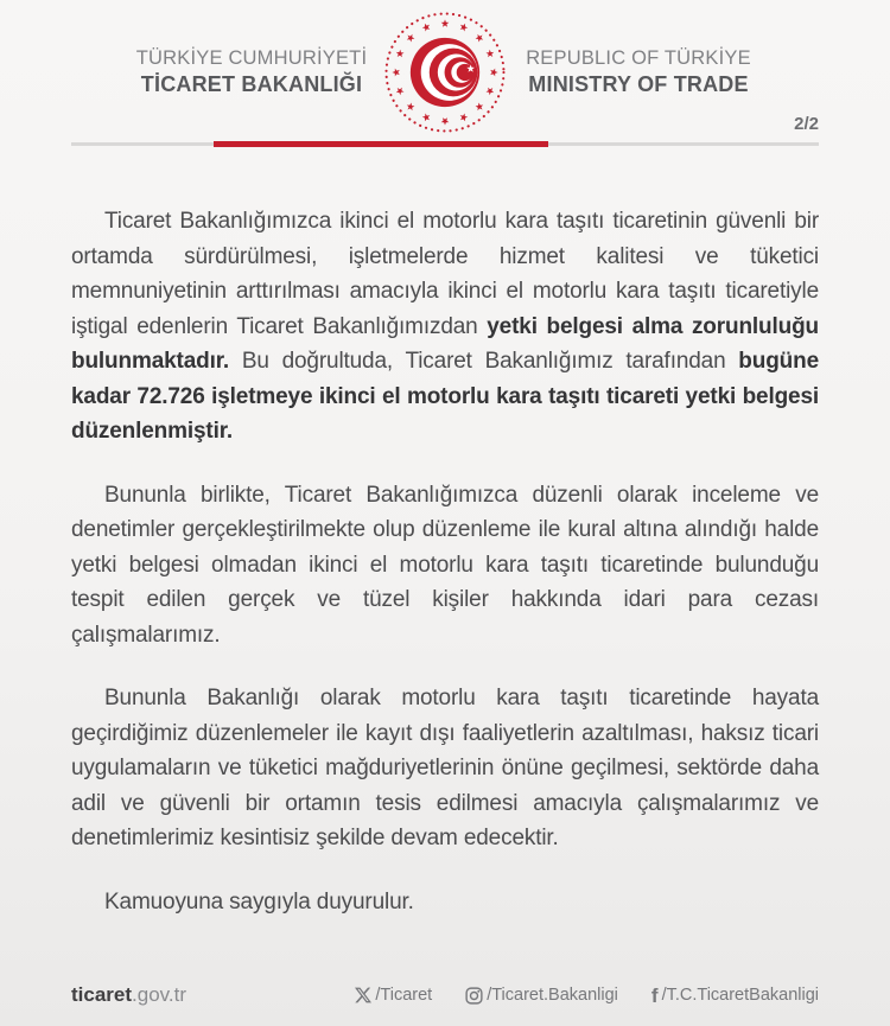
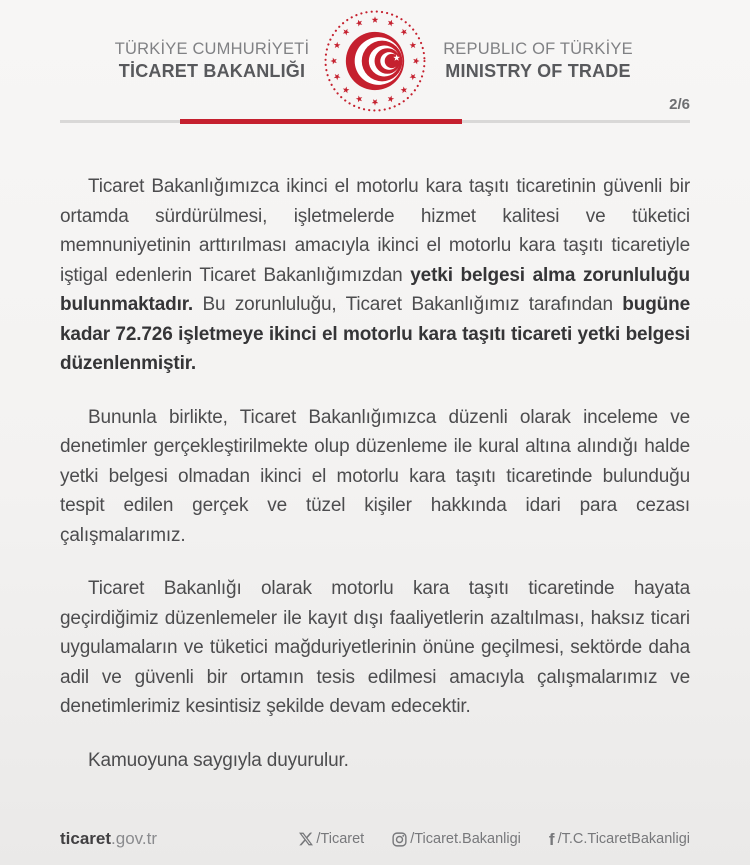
  TÜRKİYE CUMHURİYETİ
  TİCARET BAKANLIĞI
  REPUBLIC OF TÜRKİYE
  MINISTRY OF TRADE
- 2/2
+ 2/6
- Ticaret Bakanlığımızca ikinci el motorlu kara taşıtı ticaretinin güvenli bir ortamda sürdürülmesi, işletmelerde hizmet kalitesi ve tüketici memnuniyetinin arttırılması amacıyla ikinci el motorlu kara taşıtı ticaretiyle iştigal edenlerin Ticaret Bakanlığımızdan yetki belgesi alma zorunluluğu bulunmaktadır. Bu doğrultuda, Ticaret Bakanlığımız tarafından bugüne kadar 72.726 işletmeye ikinci el motorlu kara taşıtı ticareti yetki belgesi düzenlenmiştir.
+ Ticaret Bakanlığımızca ikinci el motorlu kara taşıtı ticaretinin güvenli bir ortamda sürdürülmesi, işletmelerde hizmet kalitesi ve tüketici memnuniyetinin arttırılması amacıyla ikinci el motorlu kara taşıtı ticaretiyle iştigal edenlerin Ticaret Bakanlığımızdan yetki belgesi alma zorunluluğu bulunmaktadır. Bu zorunluluğu, Ticaret Bakanlığımız tarafından bugüne kadar 72.726 işletmeye ikinci el motorlu kara taşıtı ticareti yetki belgesi düzenlenmiştir.
  Bununla birlikte, Ticaret Bakanlığımızca düzenli olarak inceleme ve denetimler gerçekleştirilmekte olup düzenleme ile kural altına alındığı halde yetki belgesi olmadan ikinci el motorlu kara taşıtı ticaretinde bulunduğu tespit edilen gerçek ve tüzel kişiler hakkında idari para cezası çalışmalarımız.
- Bununla Bakanlığı olarak motorlu kara taşıtı ticaretinde hayata geçirdiğimiz düzenlemeler ile kayıt dışı faaliyetlerin azaltılması, haksız ticari uygulamaların ve tüketici mağduriyetlerinin önüne geçilmesi, sektörde daha adil ve güvenli bir ortamın tesis edilmesi amacıyla çalışmalarımız ve denetimlerimiz kesintisiz şekilde devam edecektir.
+ Ticaret Bakanlığı olarak motorlu kara taşıtı ticaretinde hayata geçirdiğimiz düzenlemeler ile kayıt dışı faaliyetlerin azaltılması, haksız ticari uygulamaların ve tüketici mağduriyetlerinin önüne geçilmesi, sektörde daha adil ve güvenli bir ortamın tesis edilmesi amacıyla çalışmalarımız ve denetimlerimiz kesintisiz şekilde devam edecektir.
  Kamuoyuna saygıyla duyurulur.
  ticaret.gov.tr
  /Ticaret
  /Ticaret.Bakanligi
  f
  /T.C.TicaretBakanligi
